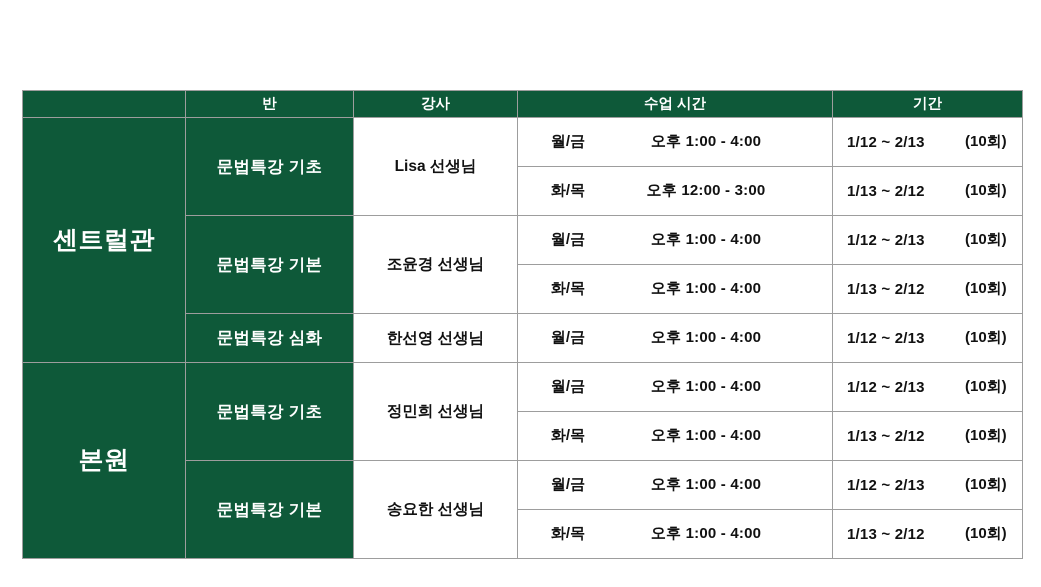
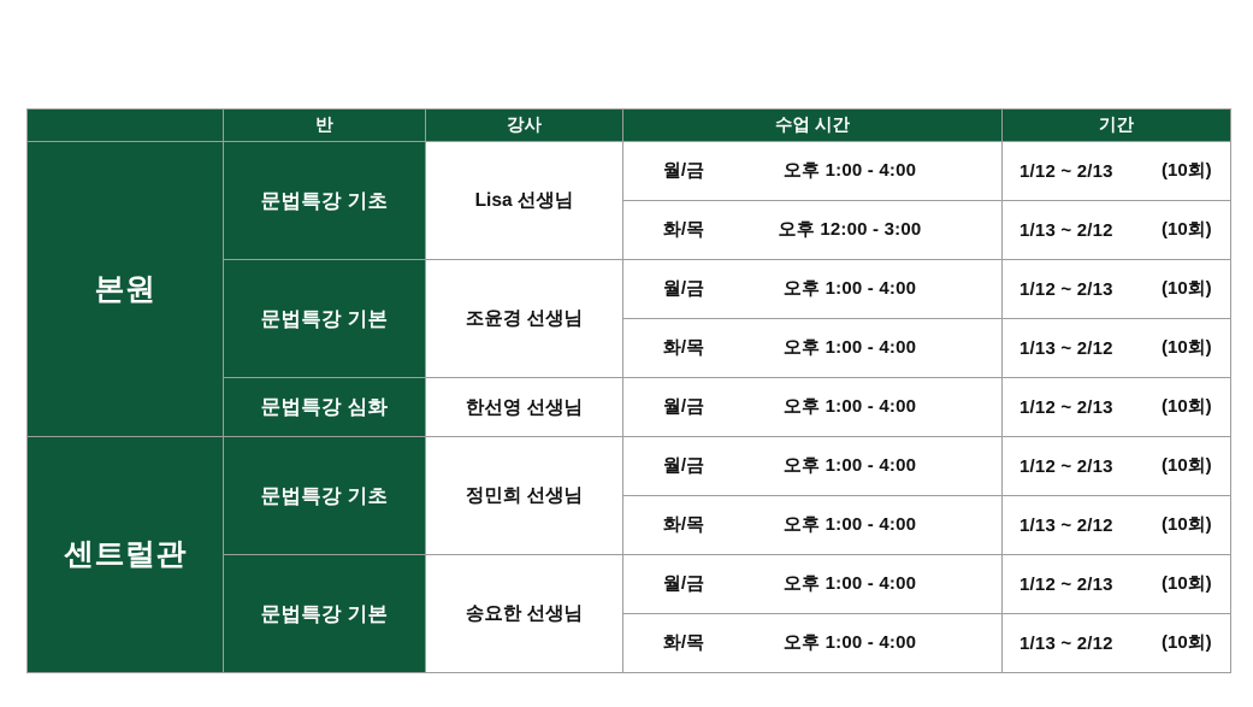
  	반	강사	수업 시간	기간
- 센트럴관	문법특강 기초	Lisa 선생님	월/금 오후 1:00 - 4:00	1/12 ~ 2/13 (10회)
+ 본원	문법특강 기초	Lisa 선생님	월/금 오후 1:00 - 4:00	1/12 ~ 2/13 (10회)
  화/목 오후 12:00 - 3:00	1/13 ~ 2/12 (10회)
  문법특강 기본	조윤경 선생님	월/금 오후 1:00 - 4:00	1/12 ~ 2/13 (10회)
  화/목 오후 1:00 - 4:00	1/13 ~ 2/12 (10회)
  문법특강 심화	한선영 선생님	월/금 오후 1:00 - 4:00	1/12 ~ 2/13 (10회)
- 본원	문법특강 기초	정민희 선생님	월/금 오후 1:00 - 4:00	1/12 ~ 2/13 (10회)
+ 센트럴관	문법특강 기초	정민희 선생님	월/금 오후 1:00 - 4:00	1/12 ~ 2/13 (10회)
  화/목 오후 1:00 - 4:00	1/13 ~ 2/12 (10회)
  문법특강 기본	송요한 선생님	월/금 오후 1:00 - 4:00	1/12 ~ 2/13 (10회)
  화/목 오후 1:00 - 4:00	1/13 ~ 2/12 (10회)
